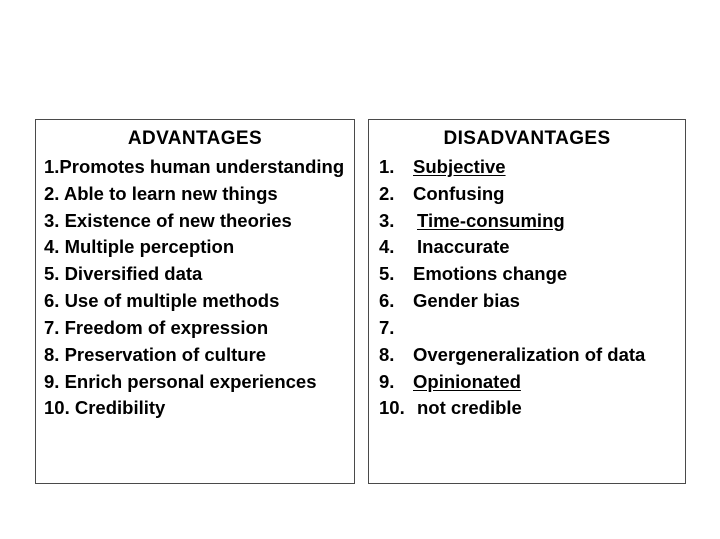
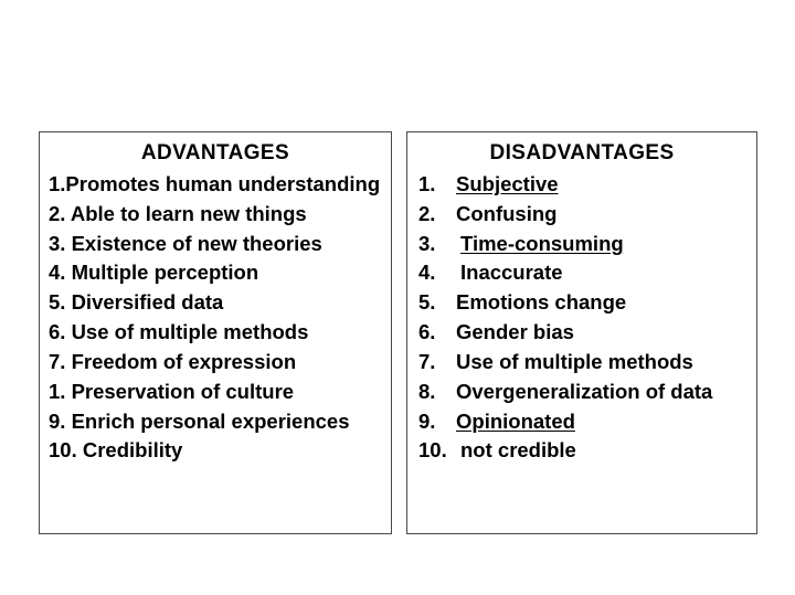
  ADVANTAGES
  1.Promotes human understanding
  2. Able to learn new things
  3. Existence of new theories
  4. Multiple perception
  5. Diversified data
  6. Use of multiple methods
  7. Freedom of expression
- 8. Preservation of culture
+ 1. Preservation of culture
  9. Enrich personal experiences
  10. Credibility
  DISADVANTAGES
  1.
  Subjective
  2.
  Confusing
  3.
  Time-consuming
  4.
  Inaccurate
  5.
  Emotions change
  6.
  Gender bias
  7.
+ Use of multiple methods
  8.
  Overgeneralization of data
  9.
  Opinionated
  10.
  not credible
